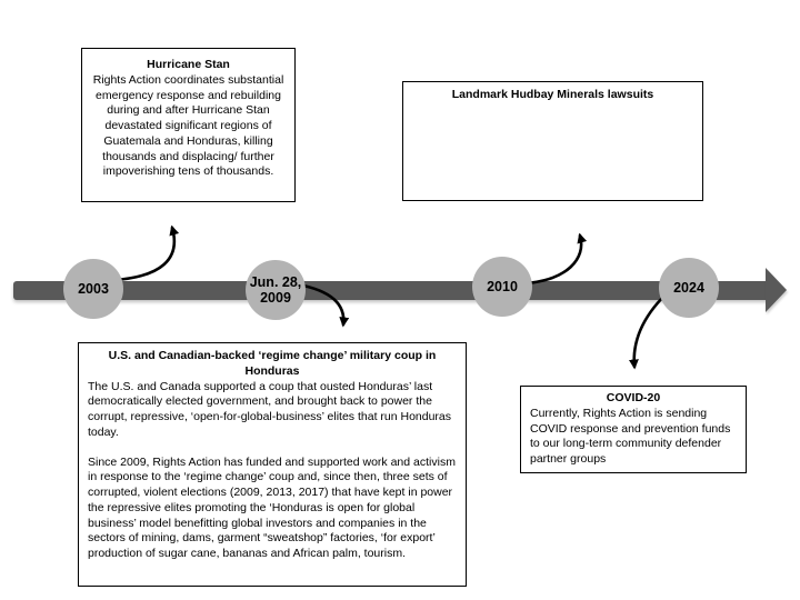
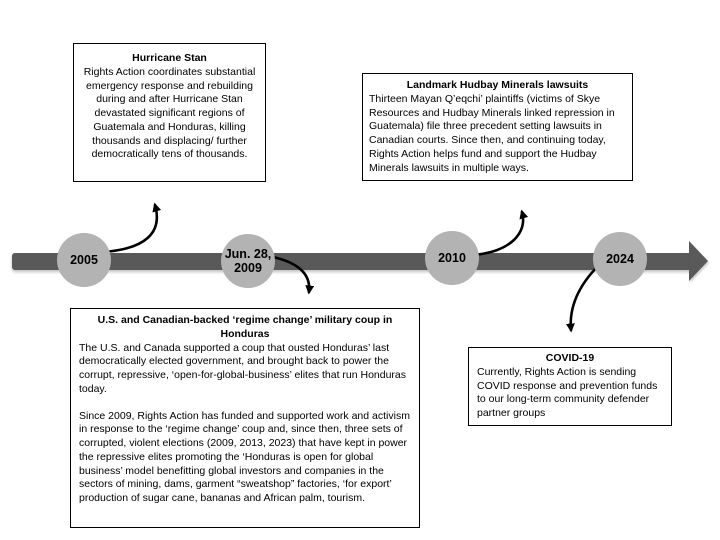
- 2003
+ 2005
  Jun. 28, 2009
  2010
  2024
  Hurricane Stan
- Rights Action coordinates substantial emergency response and rebuilding during and after Hurricane Stan devastated significant regions of Guatemala and Honduras, killing thousands and displacing/ further impoverishing tens of thousands.
+ Rights Action coordinates substantial emergency response and rebuilding during and after Hurricane Stan devastated significant regions of Guatemala and Honduras, killing thousands and displacing/ further democratically tens of thousands.
  Landmark Hudbay Minerals lawsuits
+ Thirteen Mayan Q’eqchi’ plaintiffs (victims of Skye Resources and Hudbay Minerals linked repression in Guatemala) file three precedent setting lawsuits in Canadian courts. Since then, and continuing today, Rights Action helps fund and support the Hudbay Minerals lawsuits in multiple ways.
  U.S. and Canadian-backed ‘regime change’ military coup in Honduras
  The U.S. and Canada supported a coup that ousted Honduras’ last democratically elected government, and brought back to power the corrupt, repressive, ‘open-for-global-business’ elites that run Honduras today.
- Since 2009, Rights Action has funded and supported work and activism in response to the ‘regime change’ coup and, since then, three sets of corrupted, violent elections (2009, 2013, 2017) that have kept in power the repressive elites promoting the ‘Honduras is open for global business’ model benefitting global investors and companies in the sectors of mining, dams, garment “sweatshop” factories, ‘for export’ production of sugar cane, bananas and African palm, tourism.
+ Since 2009, Rights Action has funded and supported work and activism in response to the ‘regime change’ coup and, since then, three sets of corrupted, violent elections (2009, 2013, 2023) that have kept in power the repressive elites promoting the ‘Honduras is open for global business’ model benefitting global investors and companies in the sectors of mining, dams, garment “sweatshop” factories, ‘for export’ production of sugar cane, bananas and African palm, tourism.
- COVID-20
+ COVID-19
  Currently, Rights Action is sending COVID response and prevention funds to our long-term community defender partner groups
